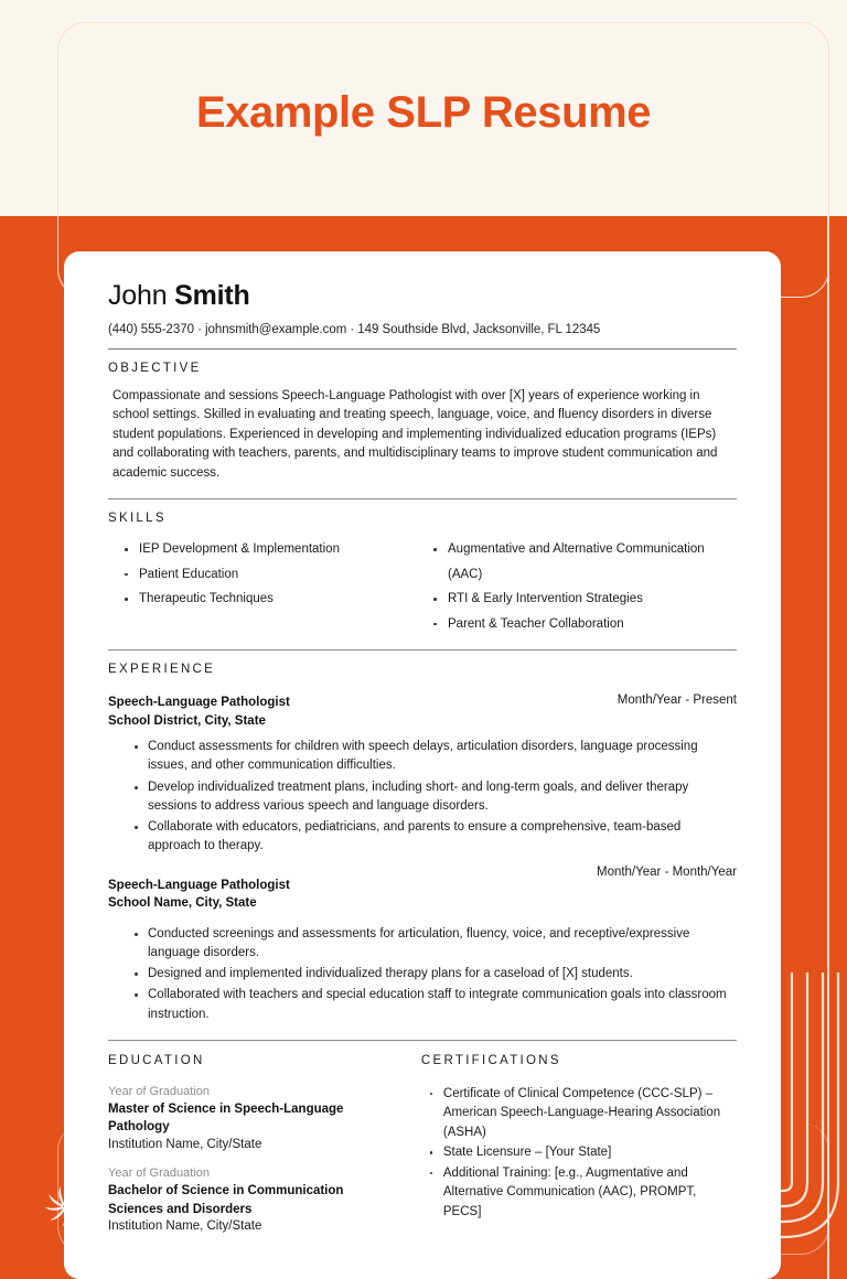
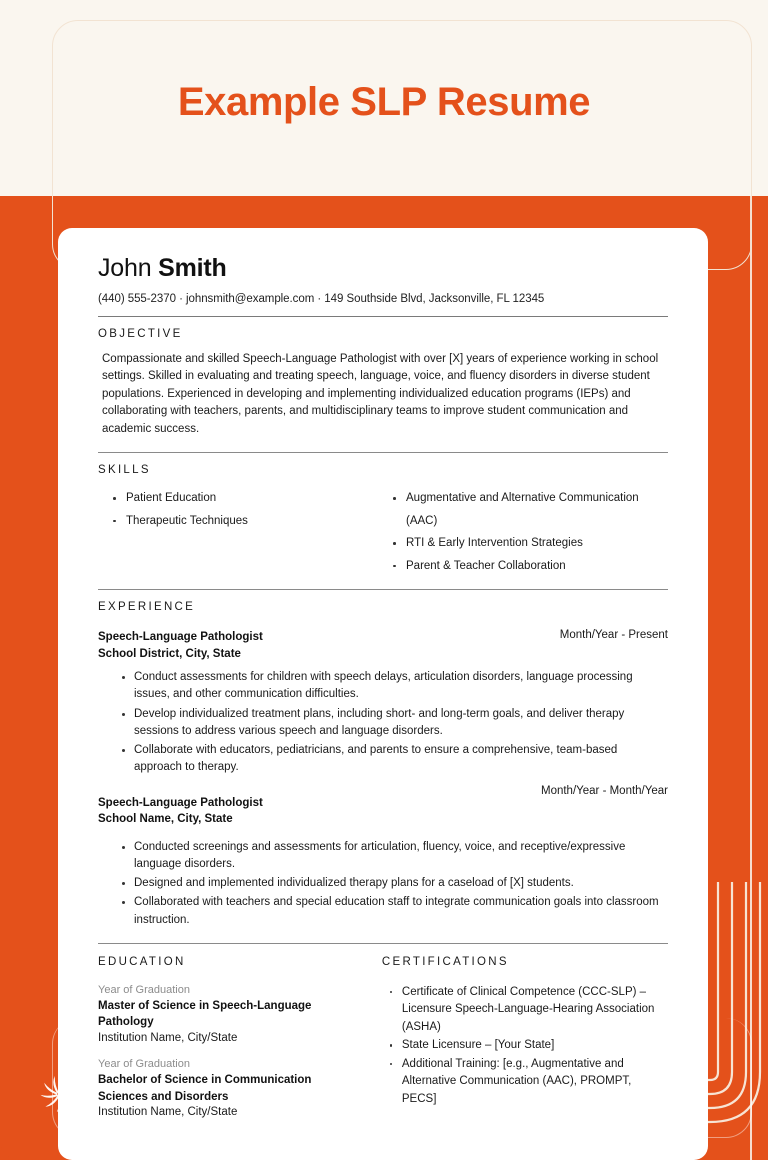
  Example SLP Resume
  John Smith
  (440) 555-2370 · johnsmith@example.com · 149 Southside Blvd, Jacksonville, FL 12345
  OBJECTIVE
- Compassionate and sessions Speech-Language Pathologist with over [X] years of experience working in school settings. Skilled in evaluating and treating speech, language, voice, and fluency disorders in diverse student populations. Experienced in developing and implementing individualized education programs (IEPs) and collaborating with teachers, parents, and multidisciplinary teams to improve student communication and academic success.
+ Compassionate and skilled Speech-Language Pathologist with over [X] years of experience working in school settings. Skilled in evaluating and treating speech, language, voice, and fluency disorders in diverse student populations. Experienced in developing and implementing individualized education programs (IEPs) and collaborating with teachers, parents, and multidisciplinary teams to improve student communication and academic success.
  SKILLS
- IEP Development & Implementation
  Patient Education
  Therapeutic Techniques
  Augmentative and Alternative Communication (AAC)
  RTI & Early Intervention Strategies
  Parent & Teacher Collaboration
  EXPERIENCE
  Speech-Language Pathologist
  School District, City, State
  Month/Year - Present
  Conduct assessments for children with speech delays, articulation disorders, language processing issues, and other communication difficulties.
  Develop individualized treatment plans, including short- and long-term goals, and deliver therapy sessions to address various speech and language disorders.
  Collaborate with educators, pediatricians, and parents to ensure a comprehensive, team-based approach to therapy.
  Speech-Language Pathologist
  School Name, City, State
  Month/Year - Month/Year
  Conducted screenings and assessments for articulation, fluency, voice, and receptive/expressive language disorders.
  Designed and implemented individualized therapy plans for a caseload of [X] students.
  Collaborated with teachers and special education staff to integrate communication goals into classroom instruction.
  EDUCATION
  Year of Graduation
  Master of Science in Speech-Language Pathology
  Institution Name, City/State
  Year of Graduation
  Bachelor of Science in Communication Sciences and Disorders
  Institution Name, City/State
  CERTIFICATIONS
- Certificate of Clinical Competence (CCC-SLP) – American Speech-Language-Hearing Association (ASHA)
+ Certificate of Clinical Competence (CCC-SLP) – Licensure Speech-Language-Hearing Association (ASHA)
  State Licensure – [Your State]
  Additional Training: [e.g., Augmentative and Alternative Communication (AAC), PROMPT, PECS]
